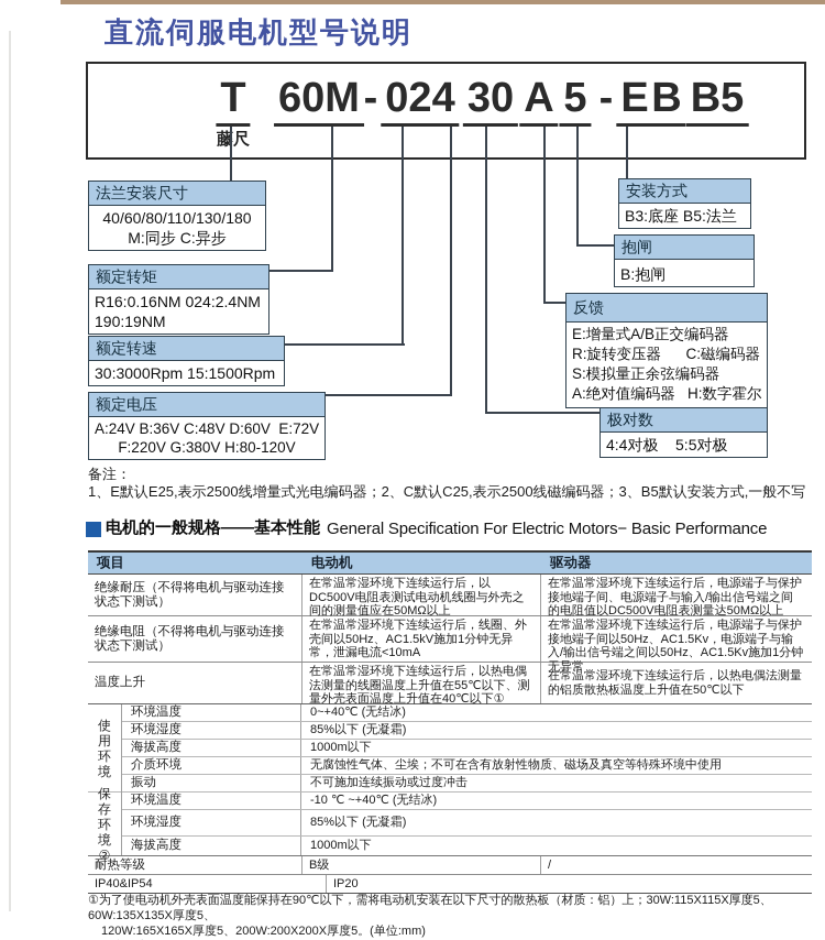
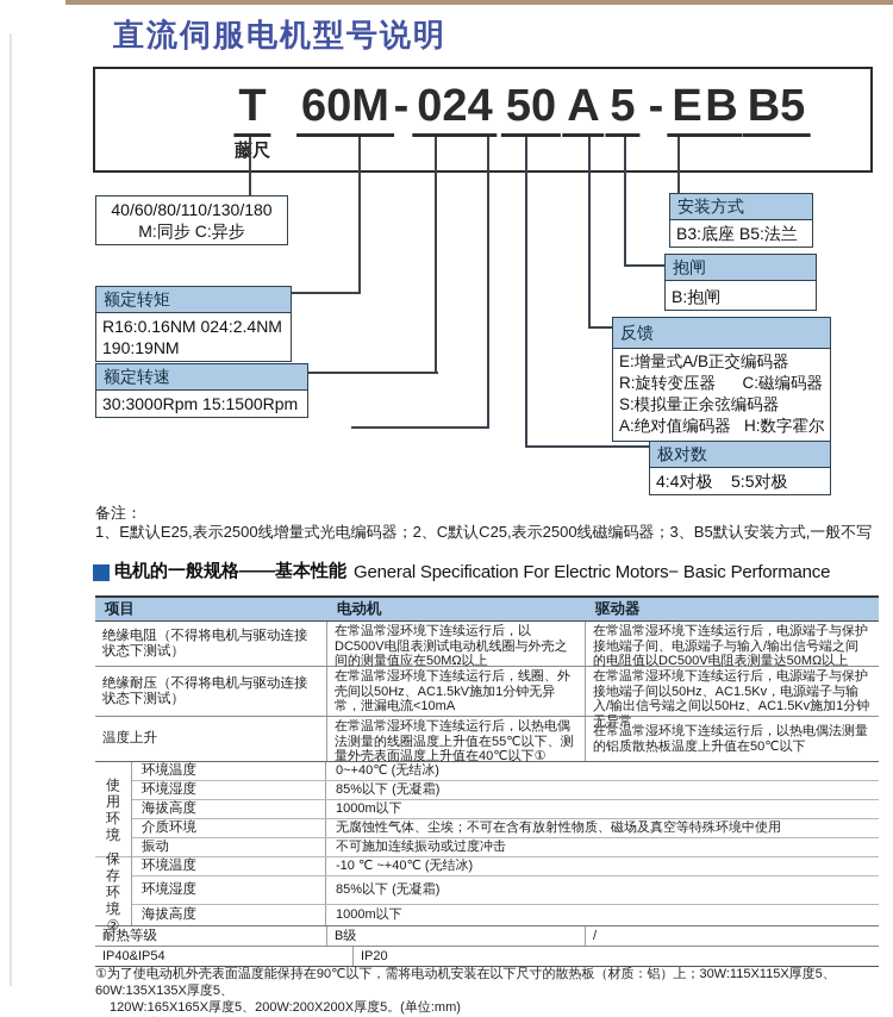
  直流伺服电机型号说明
  T
  60M
  -
  024
- 30
+ 50
  A
  5
  -
  E
  B
  B5
  藤尺
- 法兰安装尺寸
  40/60/80/110/130/180
  M:同步 C:异步
  额定转矩
  R16:0.16NM 024:2.4NM
  190:19NM
  额定转速
  30:3000Rpm 15:1500Rpm
- 额定电压
- A:24V B:36V C:48V D:60V E:72V
- F:220V G:380V H:80-120V
  安装方式
  B3:底座 B5:法兰
  抱闸
  B:抱闸
  反馈
  E:增量式A/B正交编码器
  R:旋转变压器 C:磁编码器
  S:模拟量正余弦编码器
  A:绝对值编码器 H:数字霍尔
  极对数
  4:4对极 5:5对极
  备注：
  1、E默认E25,表示2500线增量式光电编码器；2、C默认C25,表示2500线磁编码器；3、B5默认安装方式,一般不写
  电机的一般规格——基本性能
  General Specification For Electric Motors− Basic Performance
  项目
  电动机
  驱动器
- 绝缘耐压（不得将电机与驱动连接状态下测试）
+ 绝缘电阻（不得将电机与驱动连接状态下测试）
  在常温常湿环境下连续运行后，以DC500V电阻表测试电动机线圈与外壳之间的测量值应在50MΩ以上
  在常温常湿环境下连续运行后，电源端子与保护接地端子间、电源端子与输入/输出信号端之间的电阻值以DC500V电阻表测量达50MΩ以上
- 绝缘电阻（不得将电机与驱动连接状态下测试）
+ 绝缘耐压（不得将电机与驱动连接状态下测试）
  在常温常湿环境下连续运行后，线圈、外壳间以50Hz、AC1.5kV施加1分钟无异常，泄漏电流<10mA
  在常温常湿环境下连续运行后，电源端子与保护接地端子间以50Hz、AC1.5Kv，电源端子与输入/输出信号端之间以50Hz、AC1.5Kv施加1分钟无异常
  温度上升
  在常温常湿环境下连续运行后，以热电偶法测量的线圈温度上升值在55℃以下、测量外壳表面温度上升值在40℃以下①
  在常温常湿环境下连续运行后，以热电偶法测量的铝质散热板温度上升值在50℃以下
  使用环境
  保存环境②
  环境温度
  0~+40℃ (无结冰)
  环境湿度
  85%以下 (无凝霜)
  海拔高度
  1000m以下
  介质环境
  无腐蚀性气体、尘埃；不可在含有放射性物质、磁场及真空等特殊环境中使用
  振动
  不可施加连续振动或过度冲击
  环境温度
  -10 ℃ ~+40℃ (无结冰)
  环境湿度
  85%以下 (无凝霜)
  海拔高度
  1000m以下
  耐热等级
  B级
  /
  IP40&IP54
  IP20
  ①为了使电动机外壳表面温度能保持在90℃以下，需将电动机安装在以下尺寸的散热板（材质：铝）上；30W:115X115X厚度5、60W:135X135X厚度5、
  120W:165X165X厚度5、200W:200X200X厚度5。(单位:mm)
